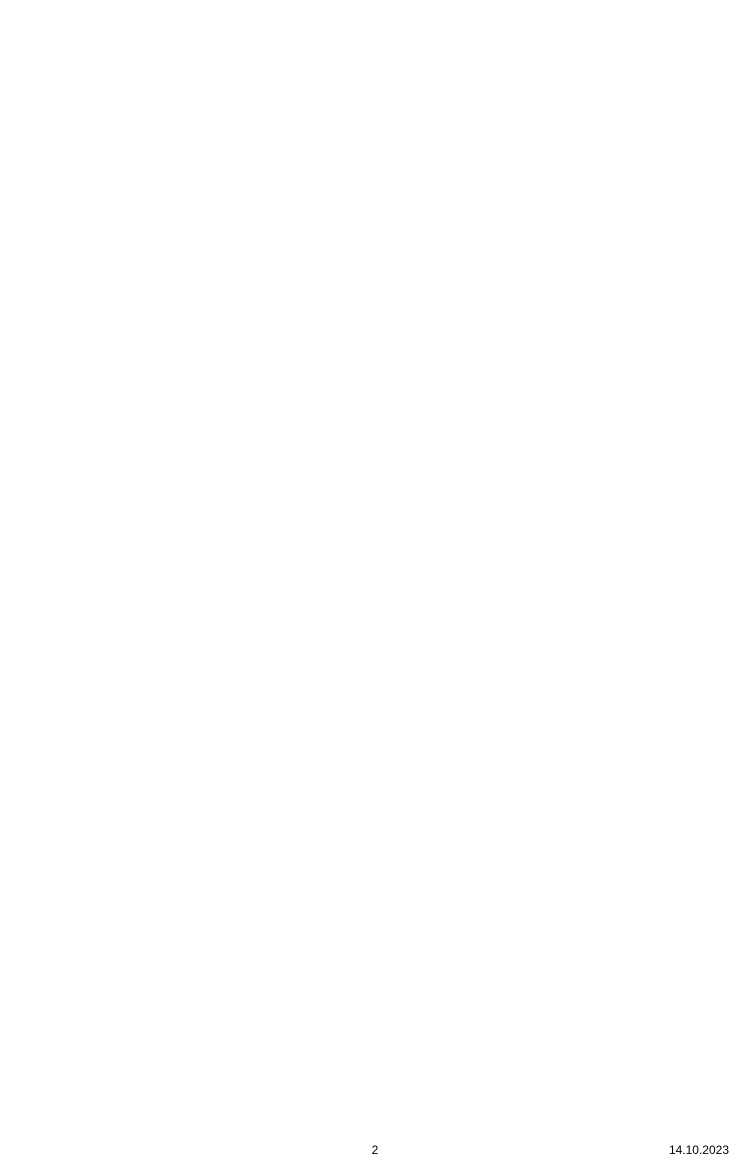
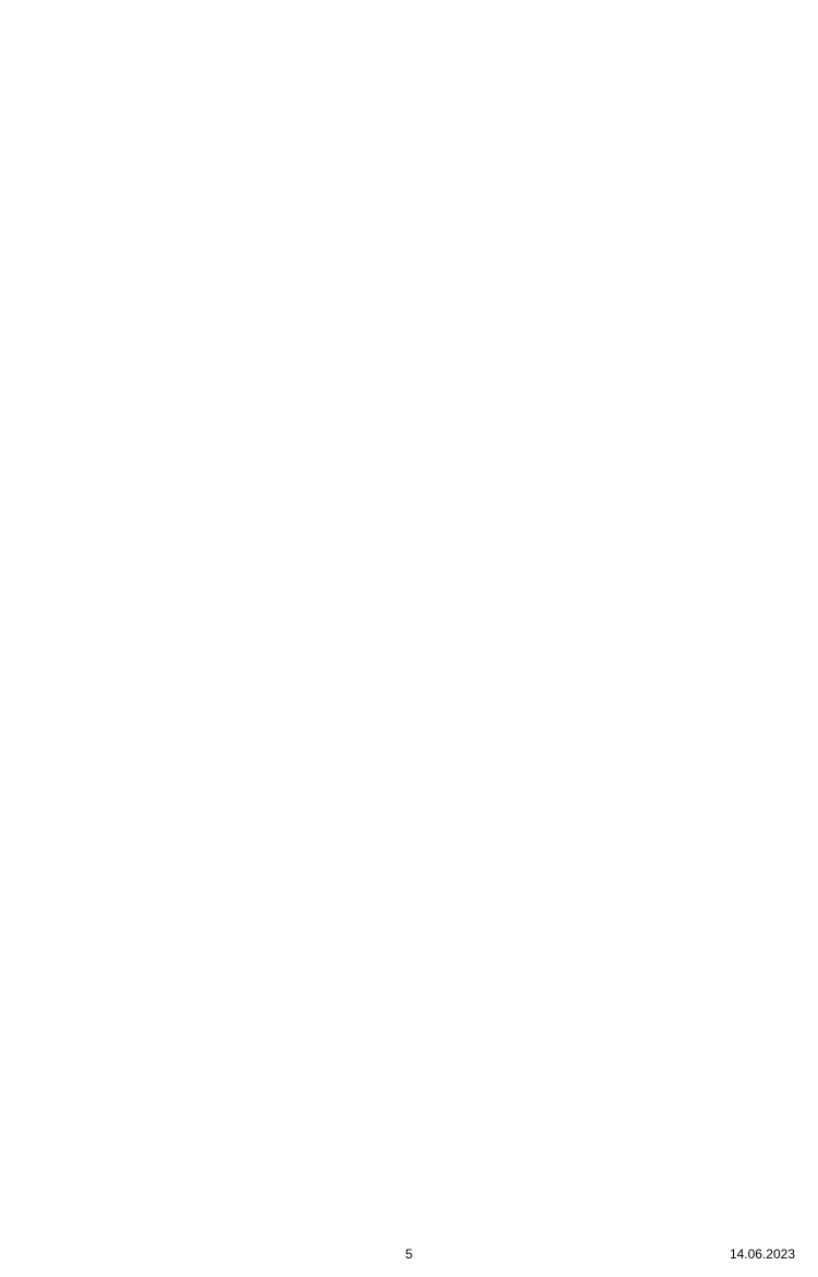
- 2
+ 5
- 14.10.2023
+ 14.06.2023
